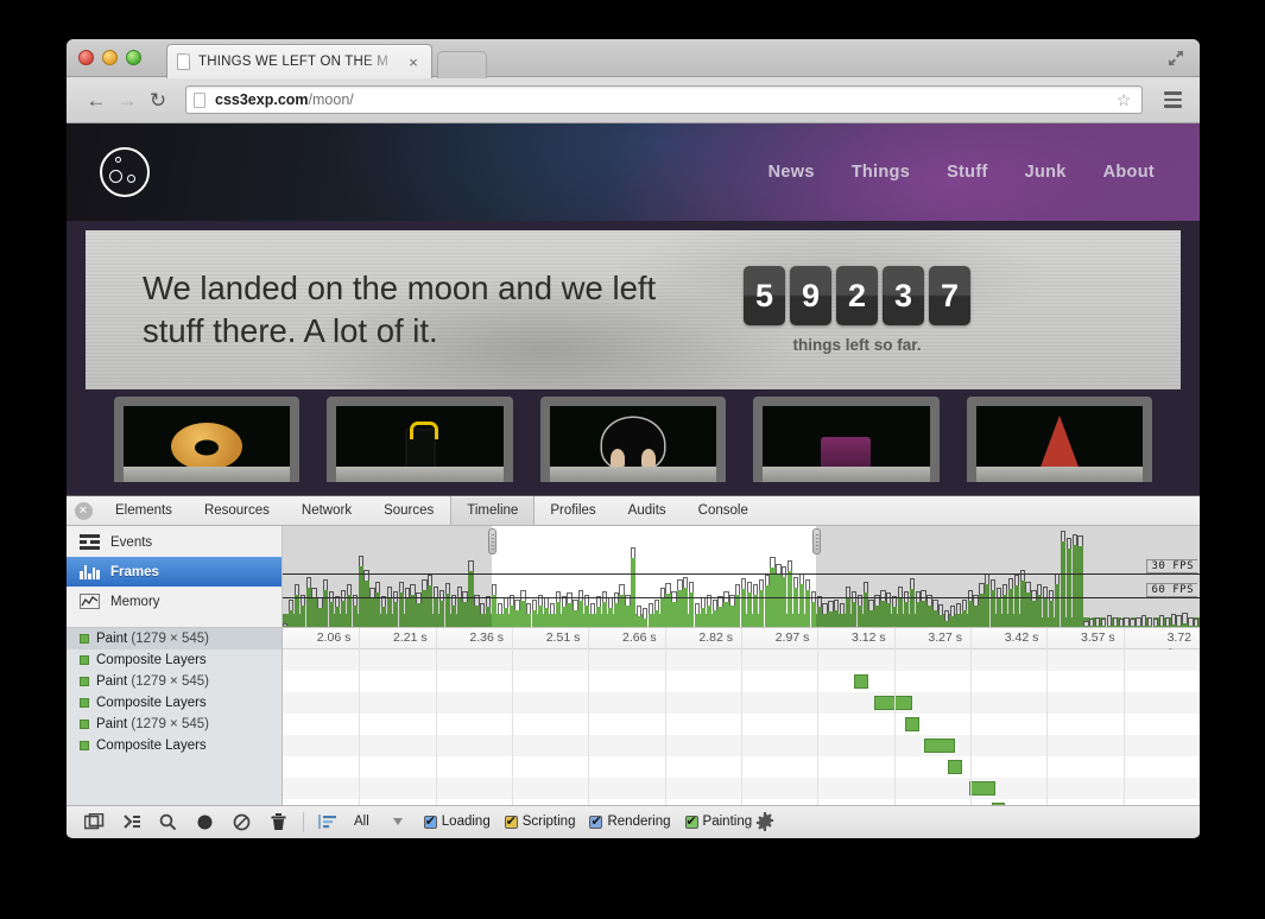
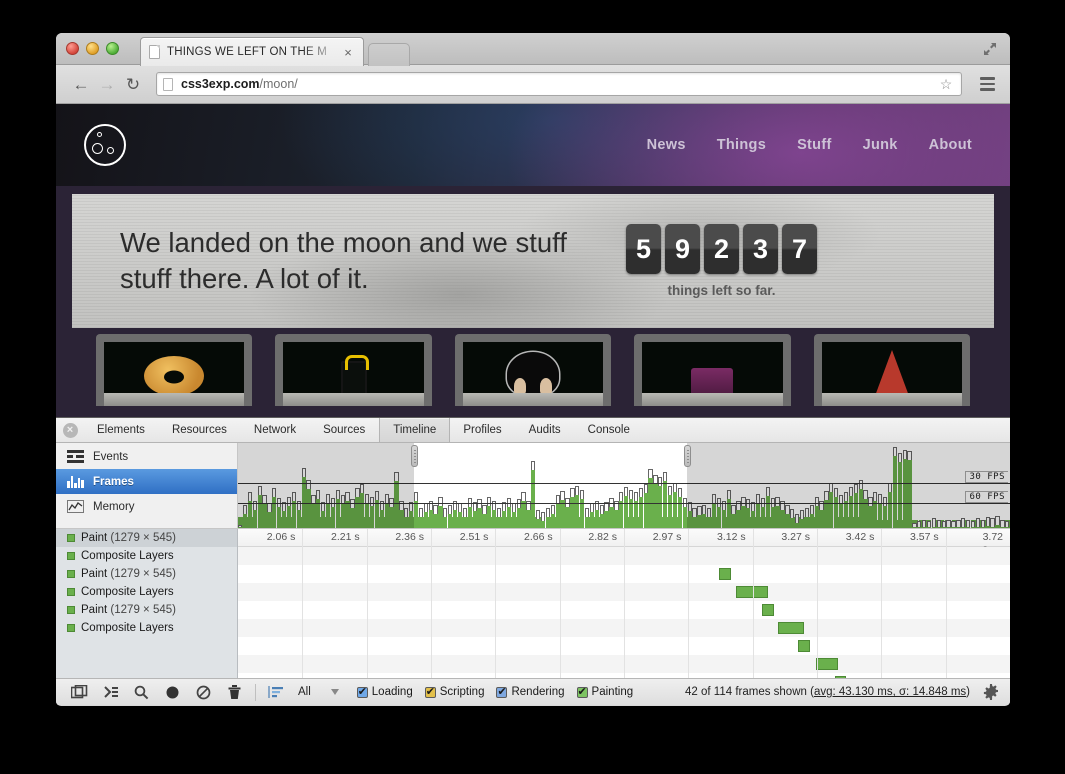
  THINGS WE LEFT ON THE M
  ×
  ←
  →
  ↻
  css3exp.com/moon/
  ☆
  News
  Things
  Stuff
  Junk
  About
- We landed on the moon and we left stuff there. A lot of it.
+ We landed on the moon and we stuff stuff there. A lot of it.
  5
  9
  2
  3
  7
  things left so far.
  ×
  Elements
  Resources
  Network
  Sources
  Timeline
  Profiles
  Audits
  Console
  Events
  Frames
  Memory
  30 FPS
  60 FPS
  Paint (1279 × 545)
  Composite Layers
  Paint (1279 × 545)
  Composite Layers
  Paint (1279 × 545)
  Composite Layers
  2.06 s
  2.21 s
  2.36 s
  2.51 s
  2.66 s
  2.82 s
  2.97 s
  3.12 s
  3.27 s
  3.42 s
  3.57 s
  3.72
  All
  Loading
  Scripting
  Rendering
  Painting
+ 42 of 114 frames shown (avg: 43.130 ms, σ: 14.848 ms)
